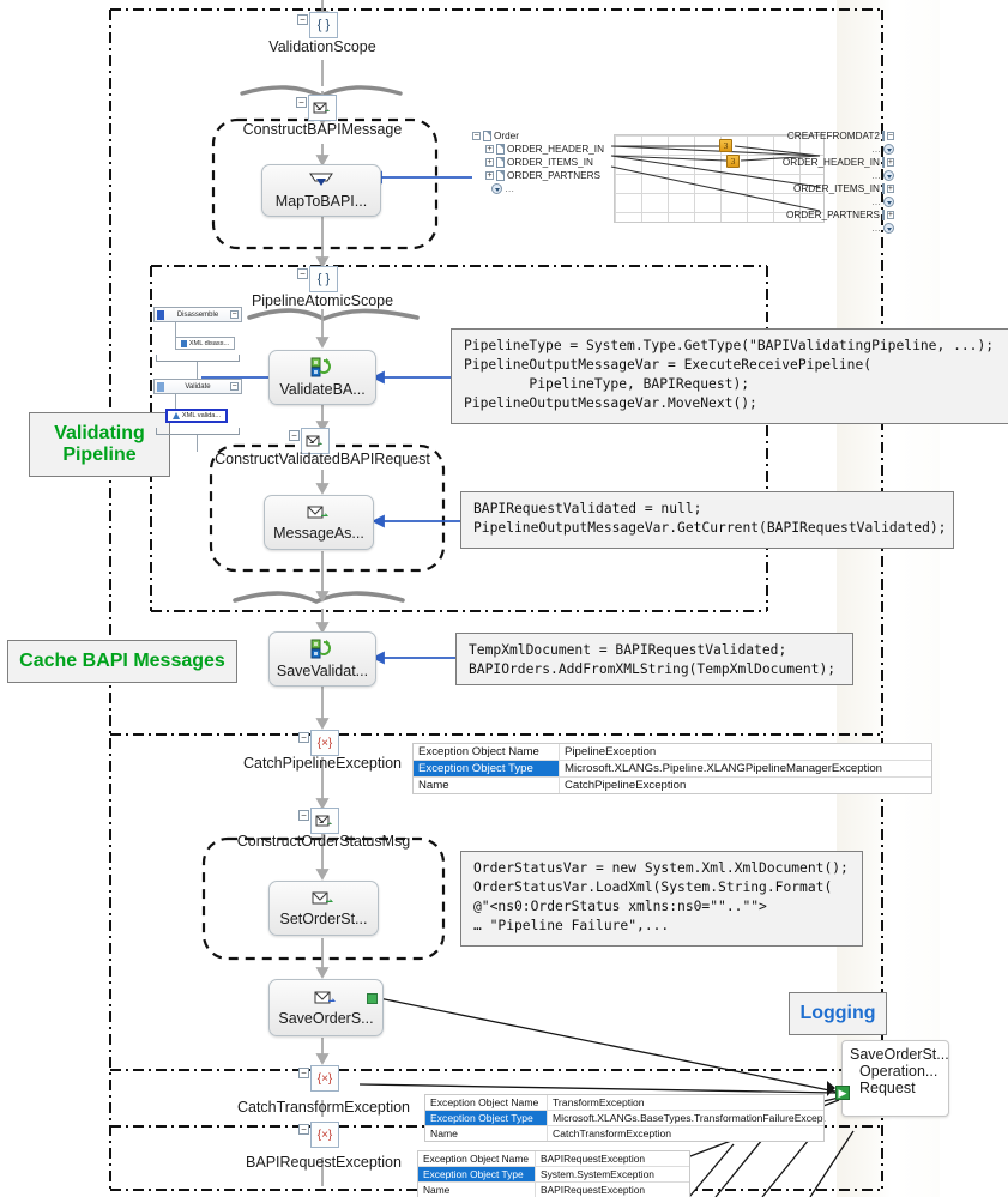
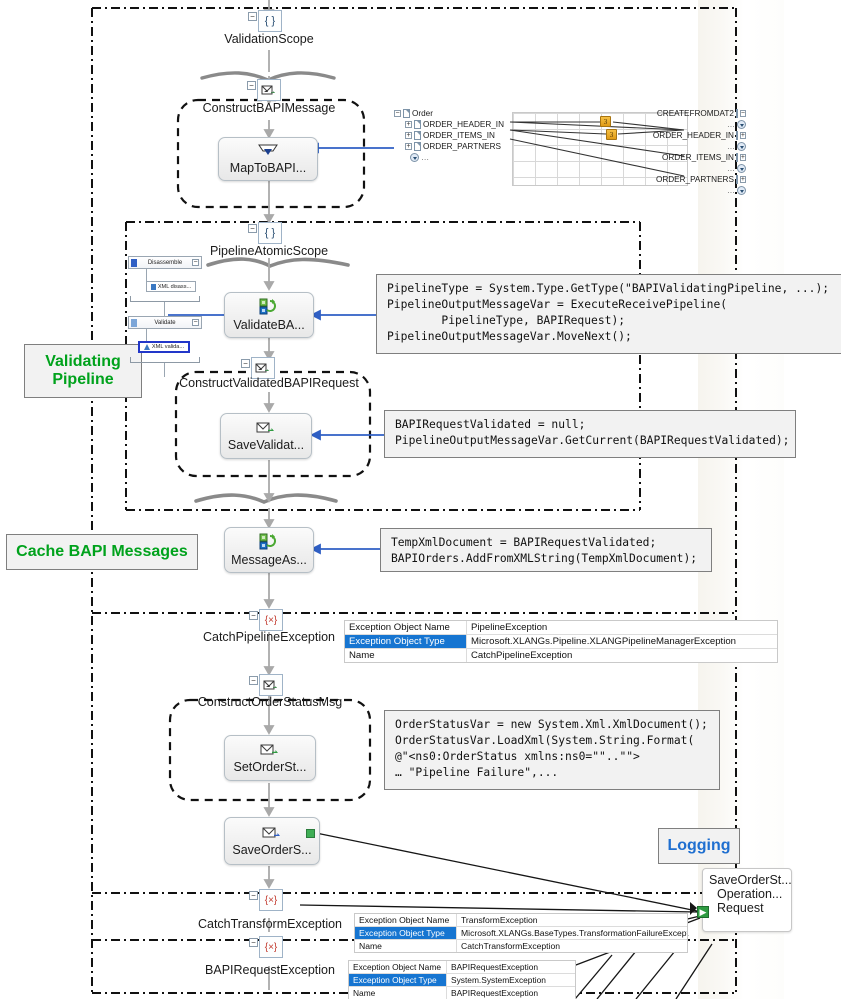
  −
  { }
  ValidationScope
  −
  ConstructBAPIMessage
  MapToBAPI...
  Order
  ORDER_HEADER_IN
  ORDER_ITEMS_IN
  ORDER_PARTNERS
  …
  3
  3
  CREATEFROMDAT2
  …
  ORDER_HEADER_IN
  …
  ORDER_ITEMS_IN
  …
  ORDER_PARTNERS
  …
  −
  { }
  PipelineAtomicScope
  ValidateBA...
  Validating
  Pipeline
  PipelineType = System.Type.GetType("BAPIValidatingPipeline, ...);
  PipelineOutputMessageVar = ExecuteReceivePipeline(
  PipelineType, BAPIRequest);
  PipelineOutputMessageVar.MoveNext();
  −
  ConstructValidatedBAPIRequest
- MessageAs...
+ SaveValidat...
  BAPIRequestValidated = null;
  PipelineOutputMessageVar.GetCurrent(BAPIRequestValidated);
- SaveValidat...
+ MessageAs...
  Cache BAPI Messages
  TempXmlDocument = BAPIRequestValidated;
  BAPIOrders.AddFromXMLString(TempXmlDocument);
  −
  {×}
  CatchPipelineException
  Exception Object Name
  PipelineException
  Exception Object Type
  Microsoft.XLANGs.Pipeline.XLANGPipelineManagerException
  Name
  CatchPipelineException
  −
  ConstructOrderStatusMsg
  SetOrderSt...
  OrderStatusVar = new System.Xml.XmlDocument();
  OrderStatusVar.LoadXml(System.String.Format(
  @"<ns0:OrderStatus xmlns:ns0="".."">
  … "Pipeline Failure",...
  SaveOrderS...
  Logging
  SaveOrderSt...
  Operation...
  Request
  ▶
  −
  {×}
  CatchTransformException
  Exception Object Name
  TransformException
  Exception Object Type
  Microsoft.XLANGs.BaseTypes.TransformationFailureExcep
  Name
  CatchTransformException
  −
  {×}
  BAPIRequestException
  Exception Object Name
  BAPIRequestException
  Exception Object Type
  System.SystemException
  Name
  BAPIRequestException
